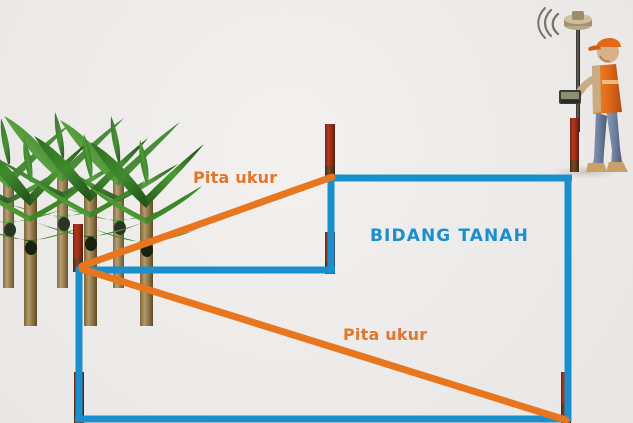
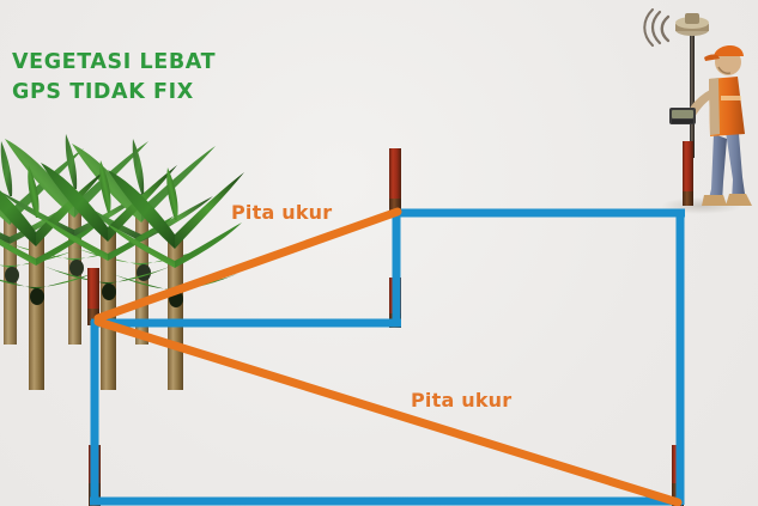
+ VEGETASI LEBAT
+ GPS TIDAK FIX
  Pita ukur
  Pita ukur
- BIDANG TANAH
